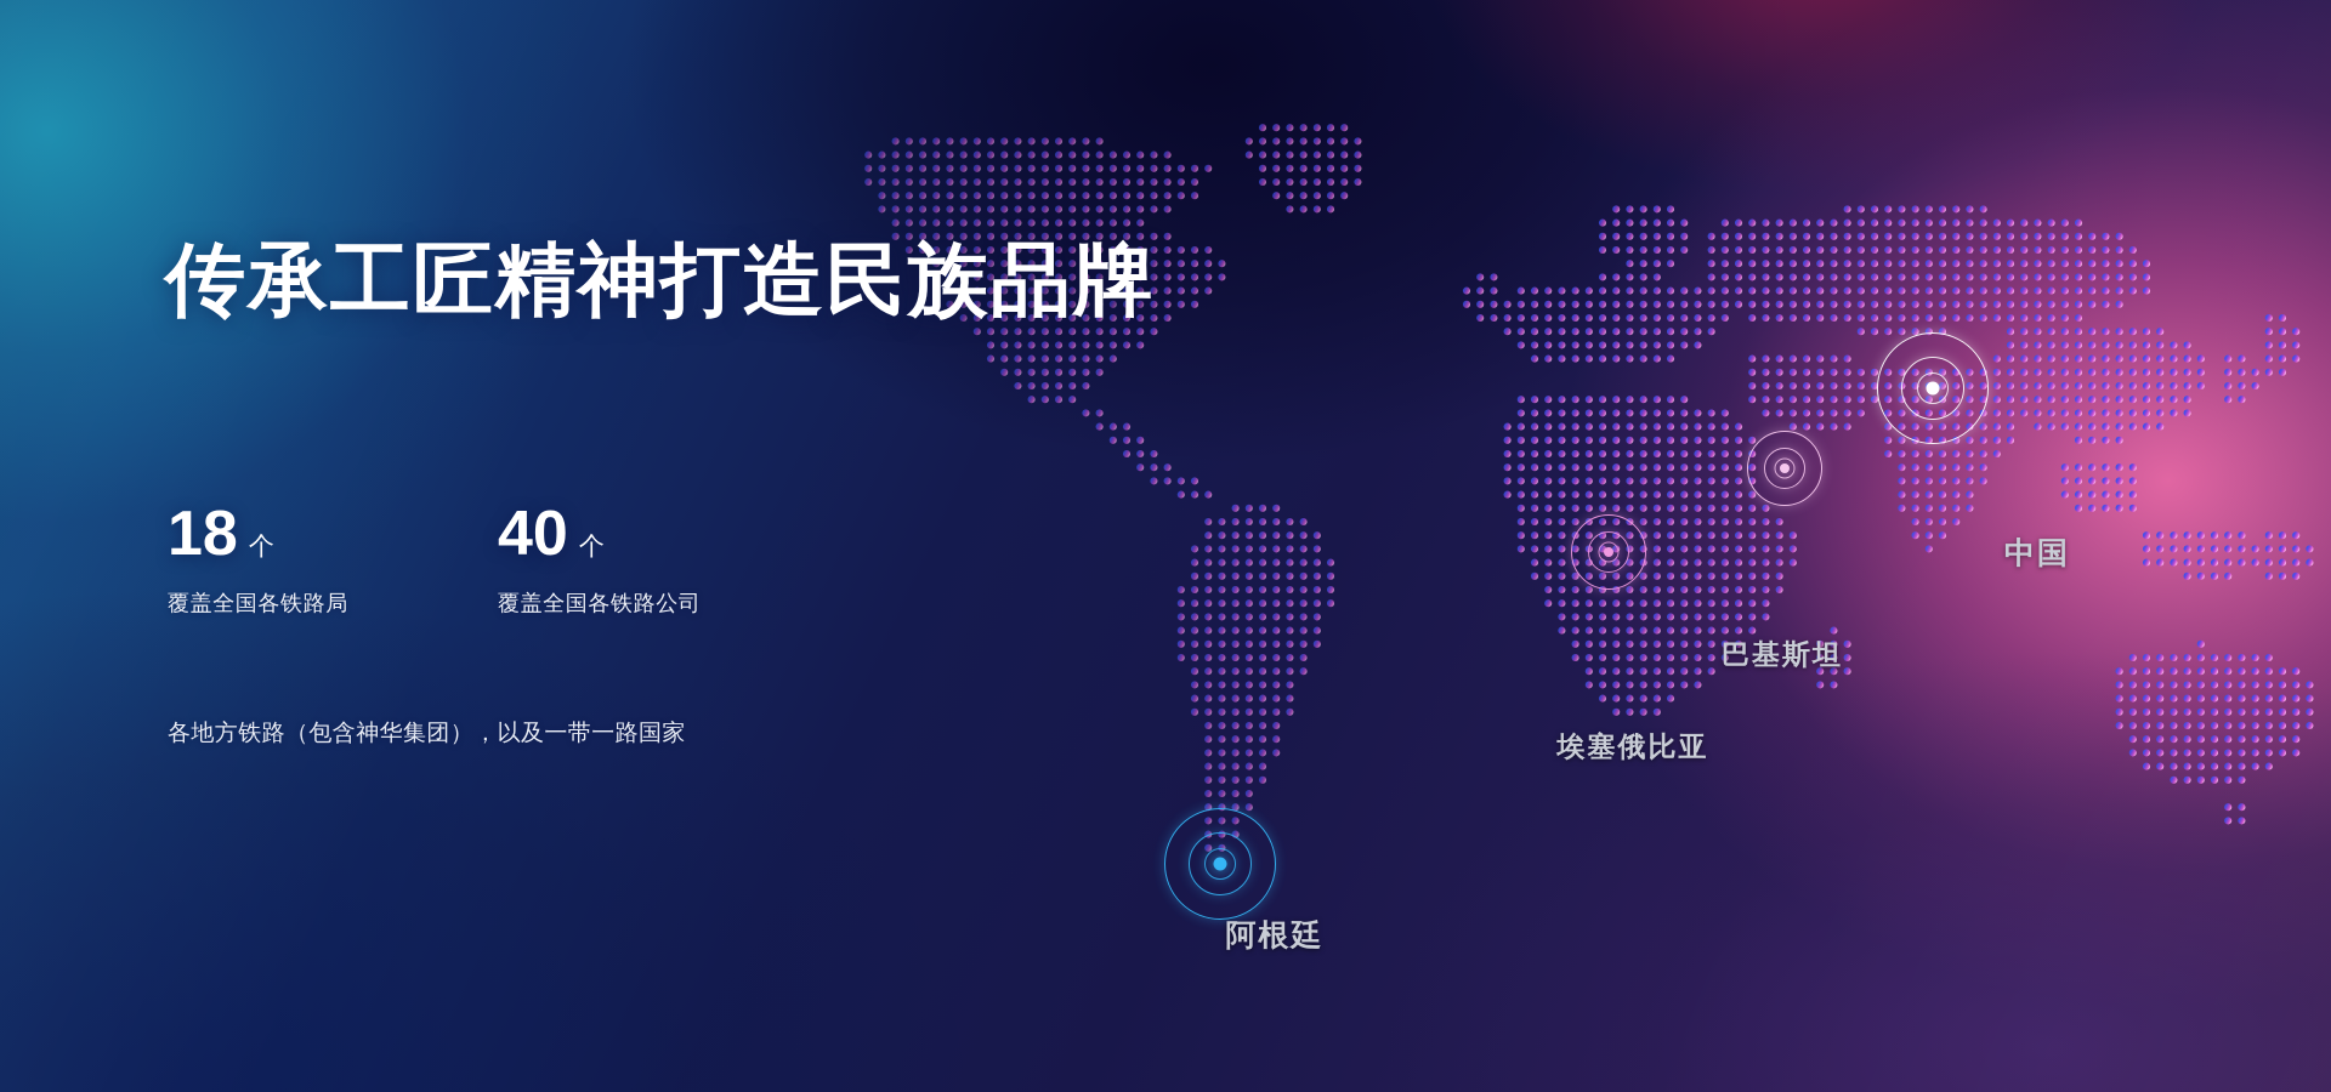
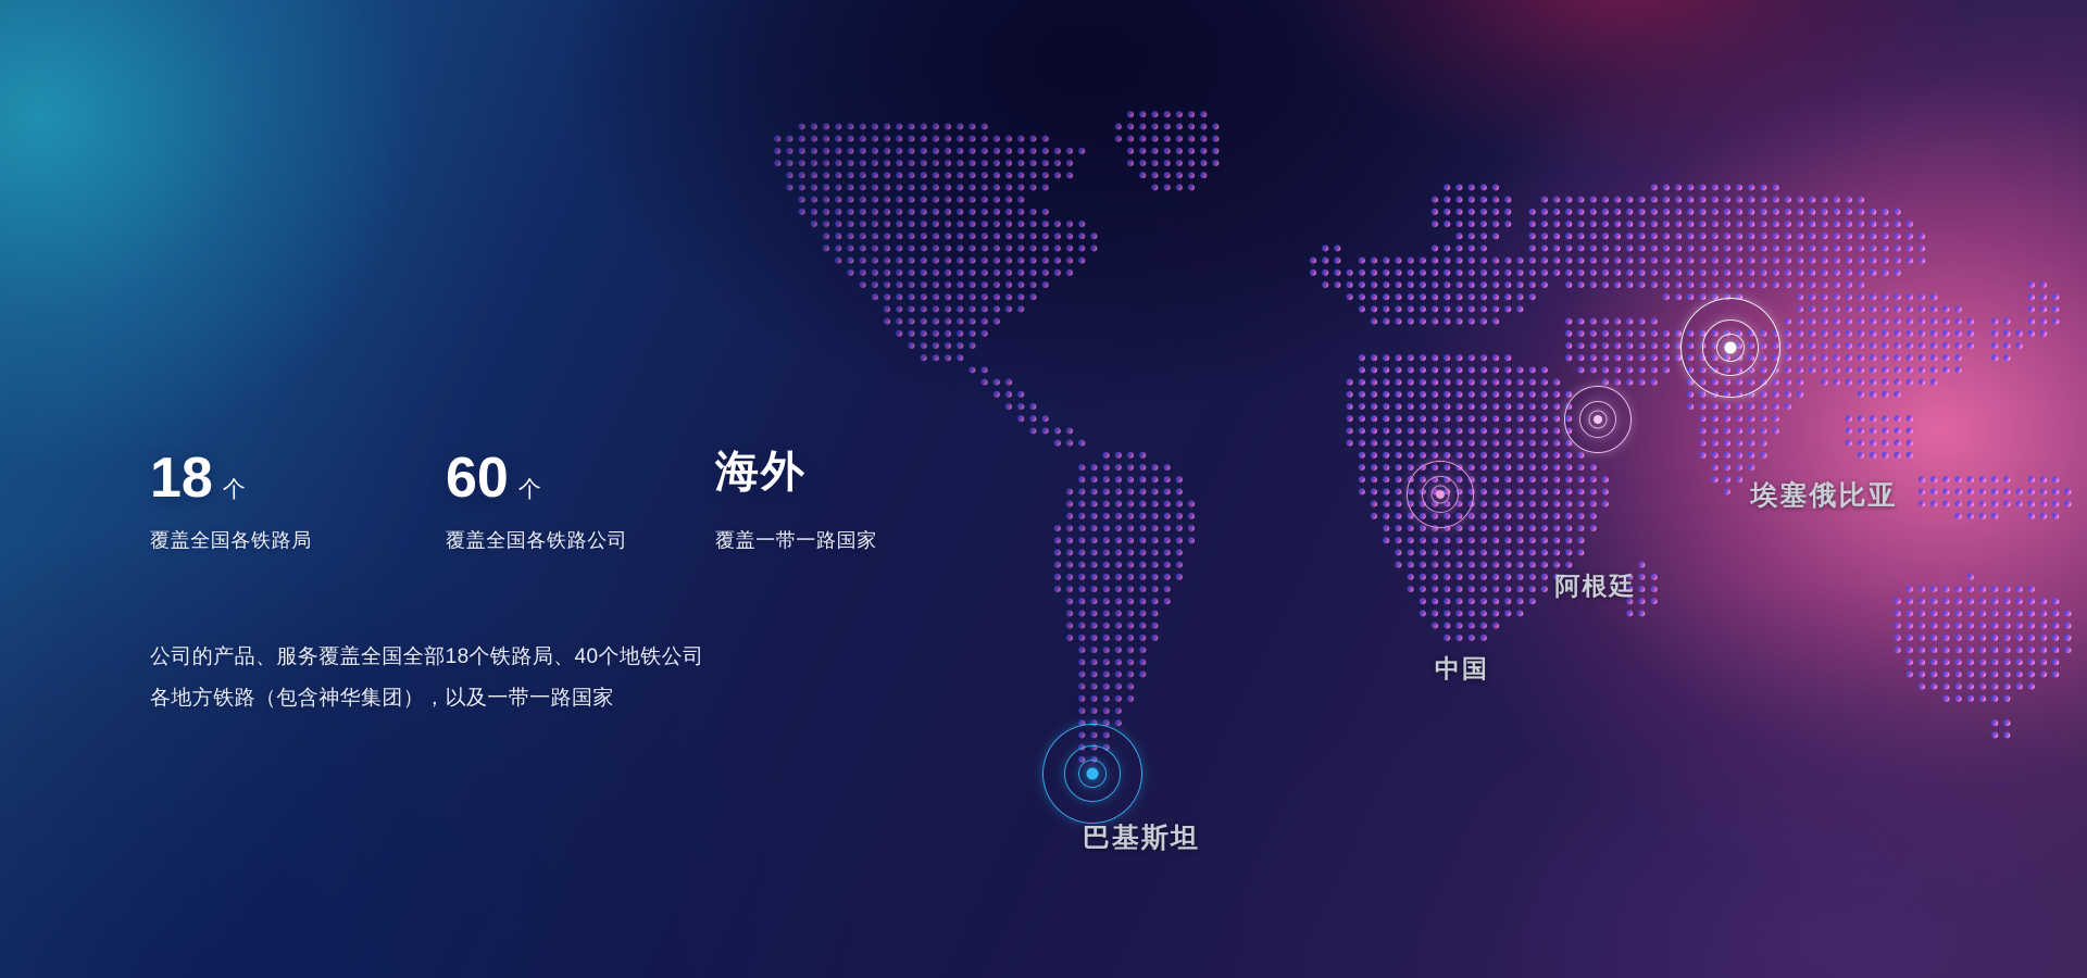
- 中国
+ 埃塞俄比亚
- 巴基斯坦
+ 阿根廷
- 埃塞俄比亚
+ 中国
- 阿根廷
+ 巴基斯坦
- 传承工匠精神打造民族品牌
  18
  个
  覆盖全国各铁路局
- 40
+ 60
  个
  覆盖全国各铁路公司
+ 海外
+ 覆盖一带一路国家
+ 公司的产品、服务覆盖全国全部18个铁路局、40个地铁公司
  各地方铁路（包含神华集团），以及一带一路国家
